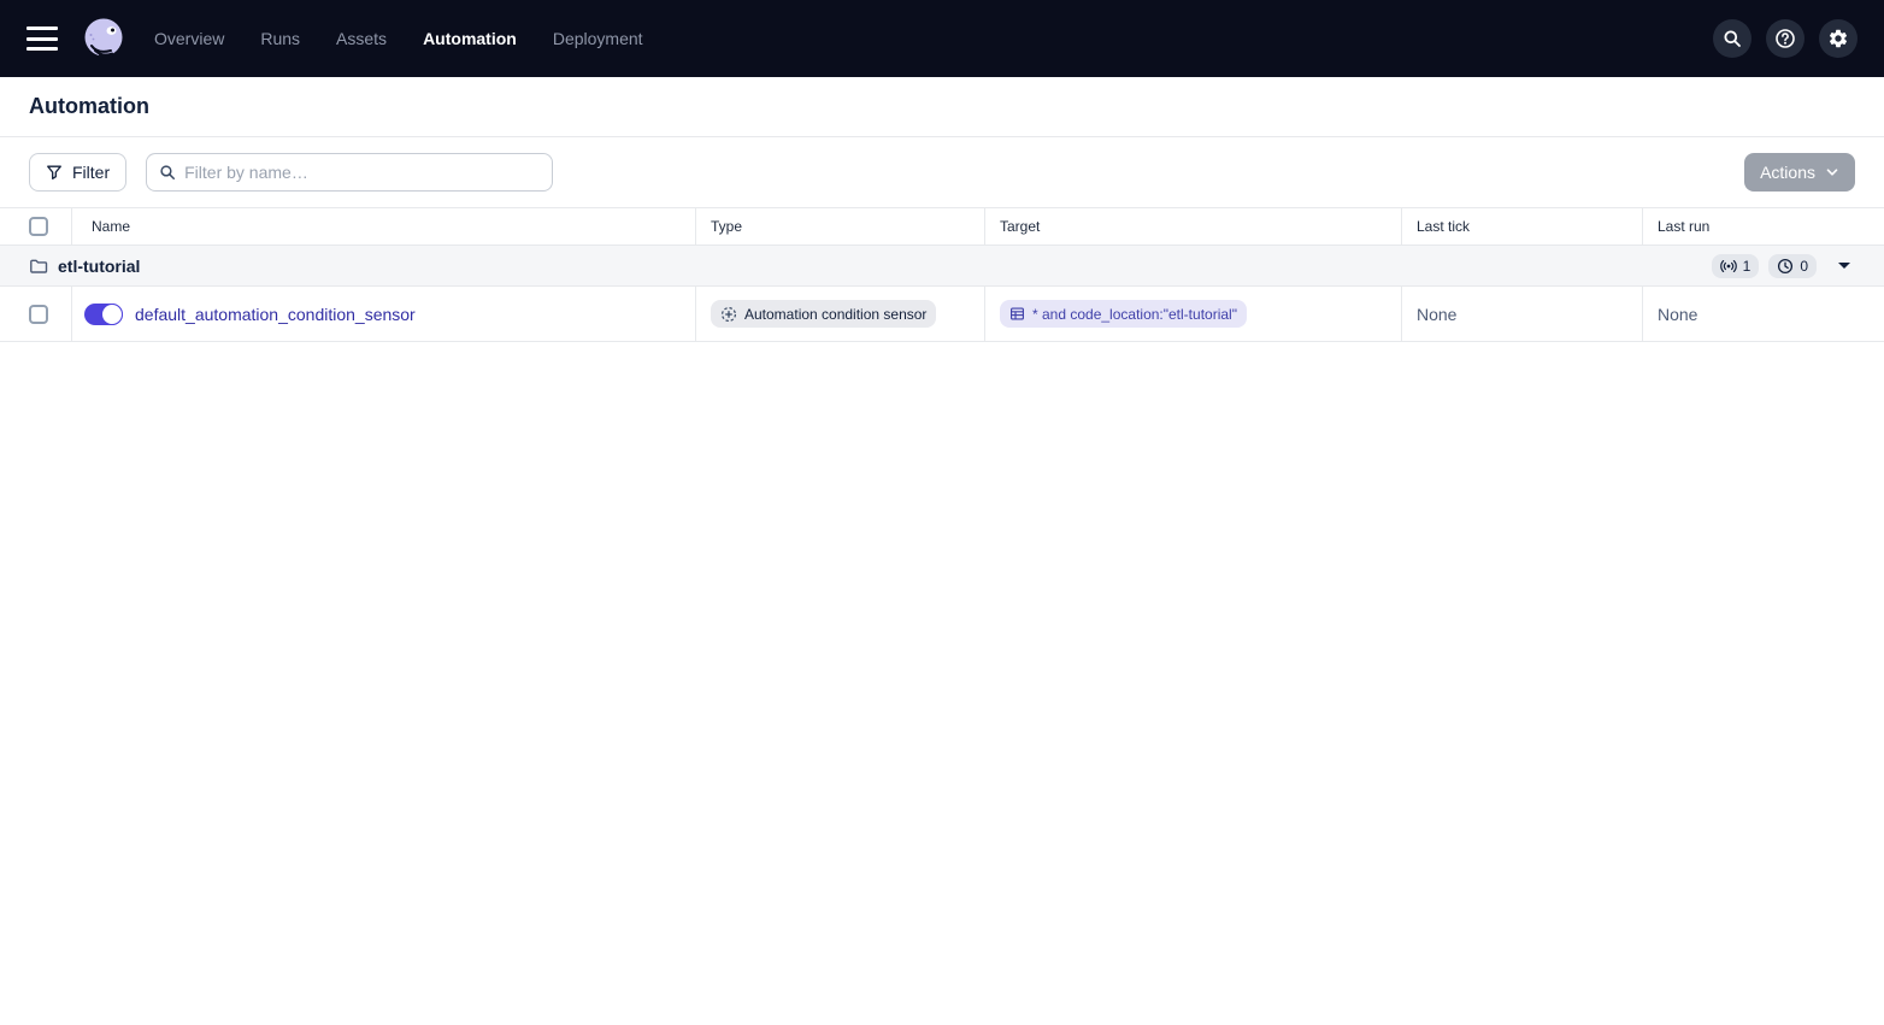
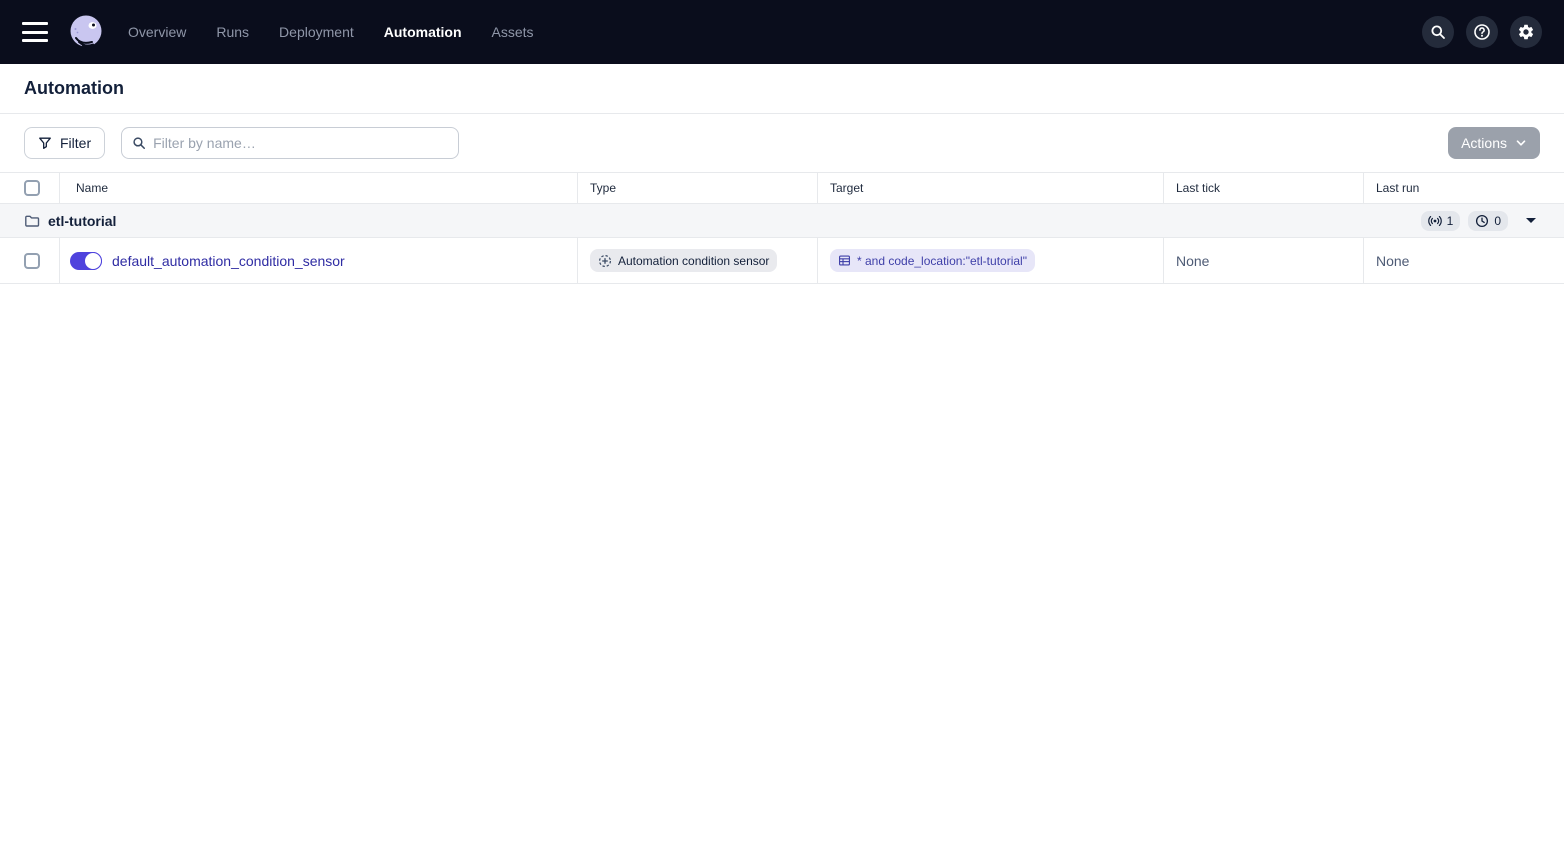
  Overview
  Runs
- Assets
+ Deployment
  Automation
- Deployment
+ Assets
  Automation
  Filter
  Filter by name…
  Actions
  Name
  Type
  Target
  Last tick
  Last run
  etl-tutorial
  1
  0
  default_automation_condition_sensor
  Automation condition sensor
  * and code_location:"etl-tutorial"
  None
  None
